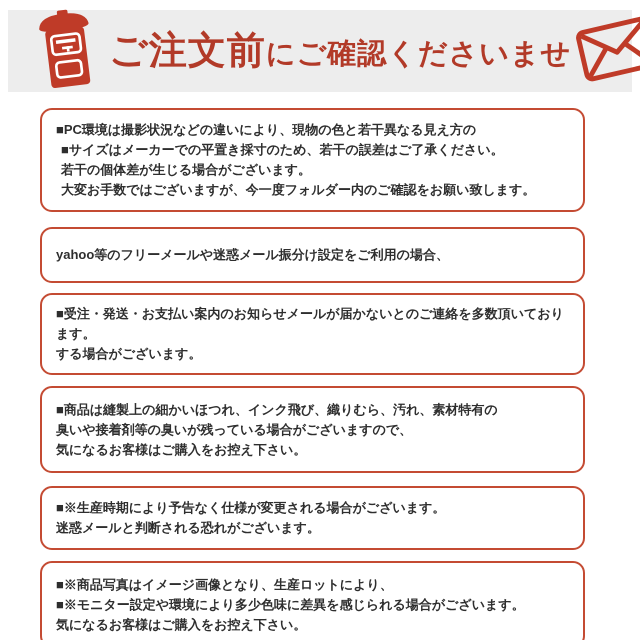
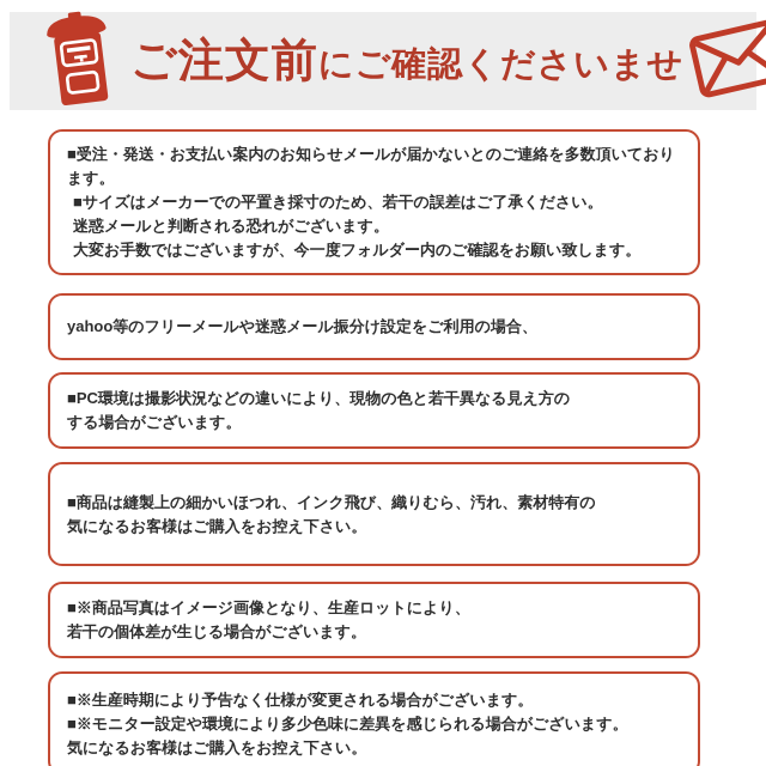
  ご注文前にご確認くださいませ
- ■PC環境は撮影状況などの違いにより、現物の色と若干異なる見え方の
+ ■受注・発送・お支払い案内のお知らせメールが届かないとのご連絡を多数頂いております。
  ■サイズはメーカーでの平置き採寸のため、若干の誤差はご了承ください。
- 若干の個体差が生じる場合がございます。
+ 迷惑メールと判断される恐れがございます。
  大変お手数ではございますが、今一度フォルダー内のご確認をお願い致します。
  yahoo等のフリーメールや迷惑メール振分け設定をご利用の場合、
- ■受注・発送・お支払い案内のお知らせメールが届かないとのご連絡を多数頂いております。
+ ■PC環境は撮影状況などの違いにより、現物の色と若干異なる見え方の
  する場合がございます。
  ■商品は縫製上の細かいほつれ、インク飛び、織りむら、汚れ、素材特有の
- 臭いや接着剤等の臭いが残っている場合がございますので、
  気になるお客様はご購入をお控え下さい。
- ■※生産時期により予告なく仕様が変更される場合がございます。
+ ■※商品写真はイメージ画像となり、生産ロットにより、
- 迷惑メールと判断される恐れがございます。
+ 若干の個体差が生じる場合がございます。
- ■※商品写真はイメージ画像となり、生産ロットにより、
+ ■※生産時期により予告なく仕様が変更される場合がございます。
  ■※モニター設定や環境により多少色味に差異を感じられる場合がございます。
  気になるお客様はご購入をお控え下さい。
